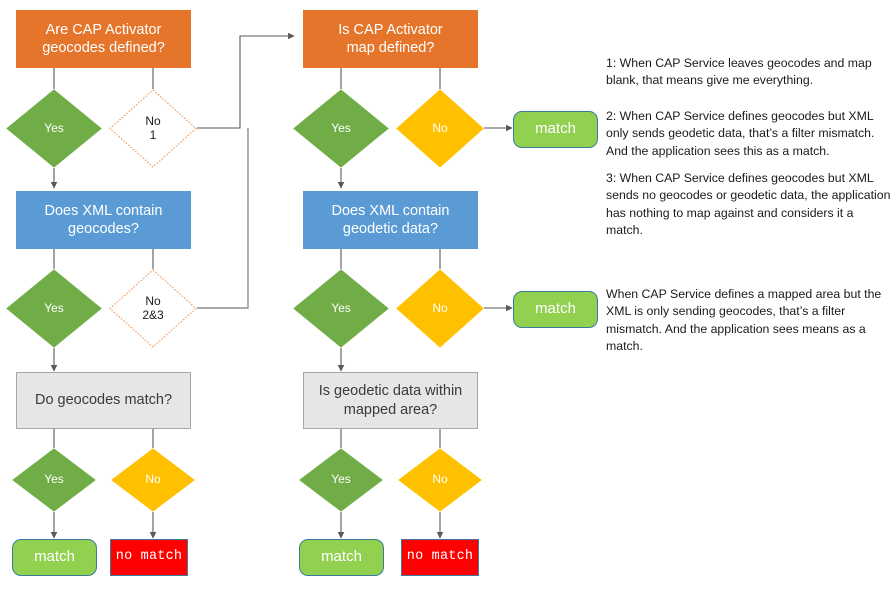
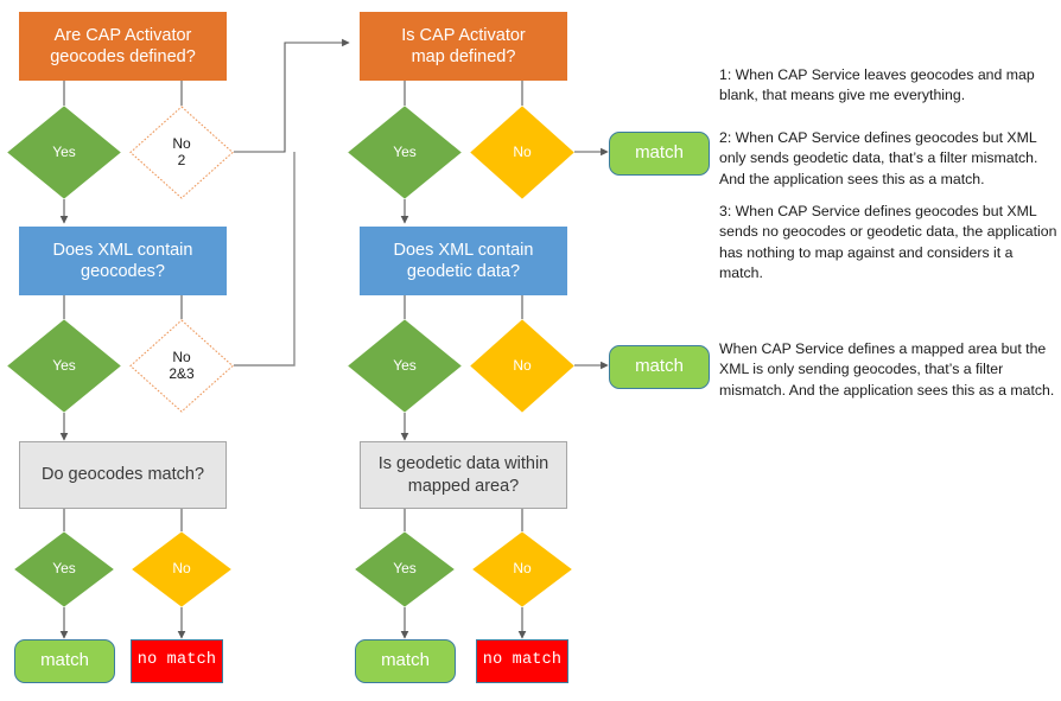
  Are CAP Activator
  geocodes defined?
  Yes
  No
- 1
+ 2
  Does XML contain
  geocodes?
  Yes
  No
  2&3
  Do geocodes match?
  Yes
  No
  match
  no match
  Is CAP Activator
  map defined?
  Yes
  No
  match
  Does XML contain
  geodetic data?
  Yes
  No
  match
  Is geodetic data within
  mapped area?
  Yes
  No
  match
  no match
  1: When CAP Service leaves geocodes and map blank, that means give me everything.
  2: When CAP Service defines geocodes but XML only sends geodetic data, that’s a filter mismatch. And the application sees this as a match.
  3: When CAP Service defines geocodes but XML sends no geocodes or geodetic data, the application has nothing to map against and considers it a match.
- When CAP Service defines a mapped area but the XML is only sending geocodes, that’s a filter mismatch. And the application sees means as a match.
+ When CAP Service defines a mapped area but the XML is only sending geocodes, that’s a filter mismatch. And the application sees this as a match.
